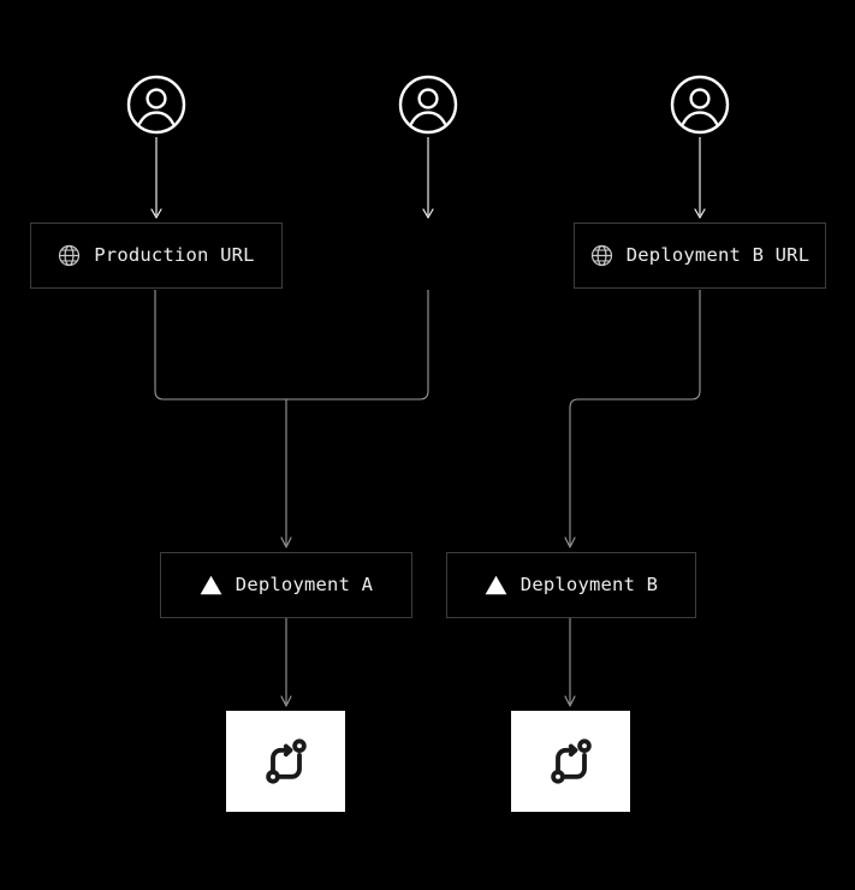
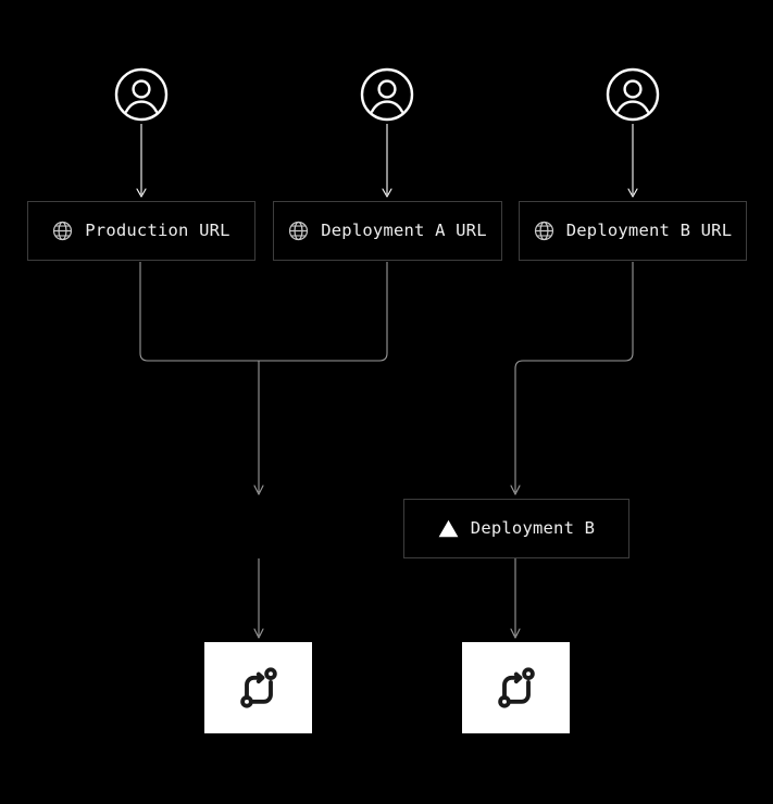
  Production URL
+ Deployment A URL
  Deployment B URL
- Deployment A
  Deployment B
